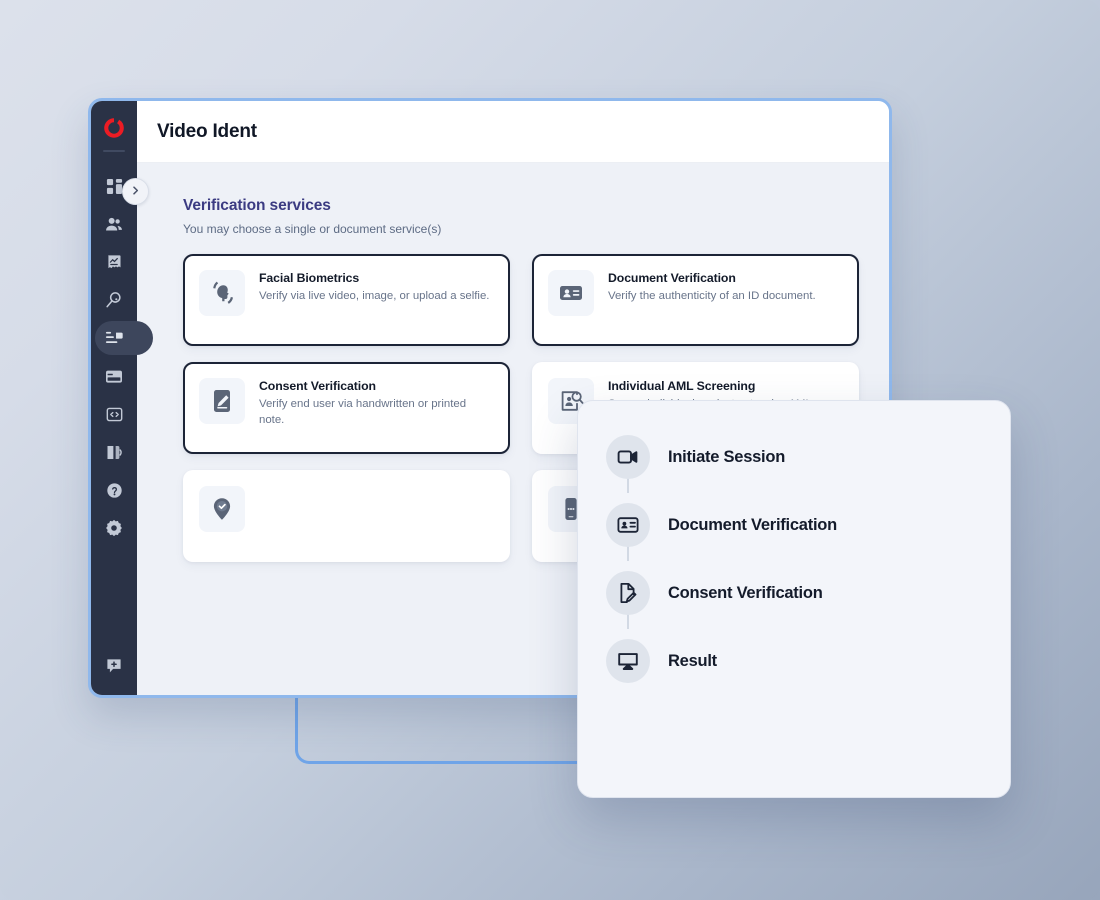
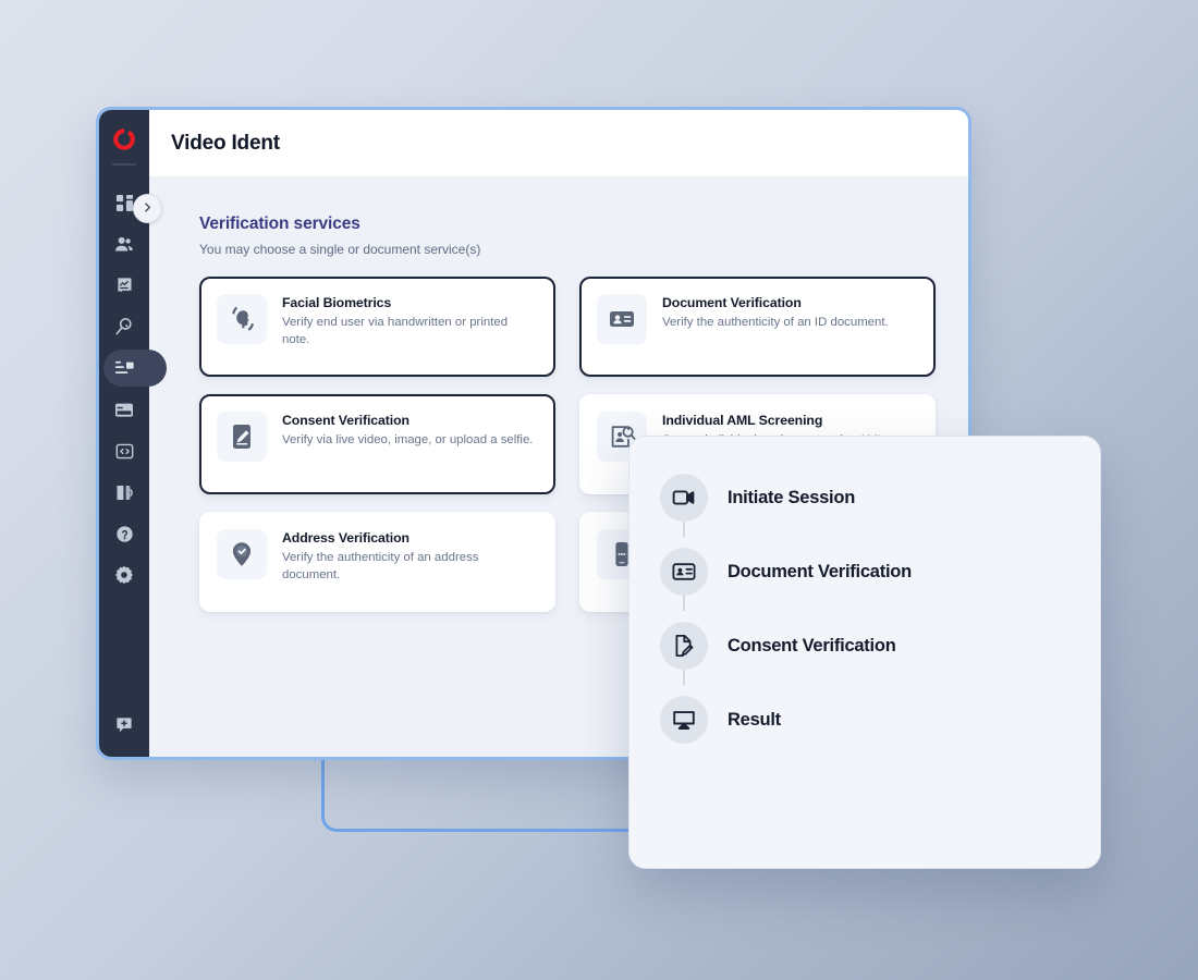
  Video Ident
  Verification services
  You may choose a single or document service(s)
  Facial Biometrics
- Verify via live video, image, or upload a selfie.
+ Verify end user via handwritten or printed note.
  Document Verification
  Verify the authenticity of an ID document.
  Consent Verification
- Verify end user via handwritten or printed note.
+ Verify via live video, image, or upload a selfie.
  Individual AML Screening
+ Address Verification
+ Verify the authenticity of an address document.
  Initiate Session
  Document Verification
  Consent Verification
  Result
